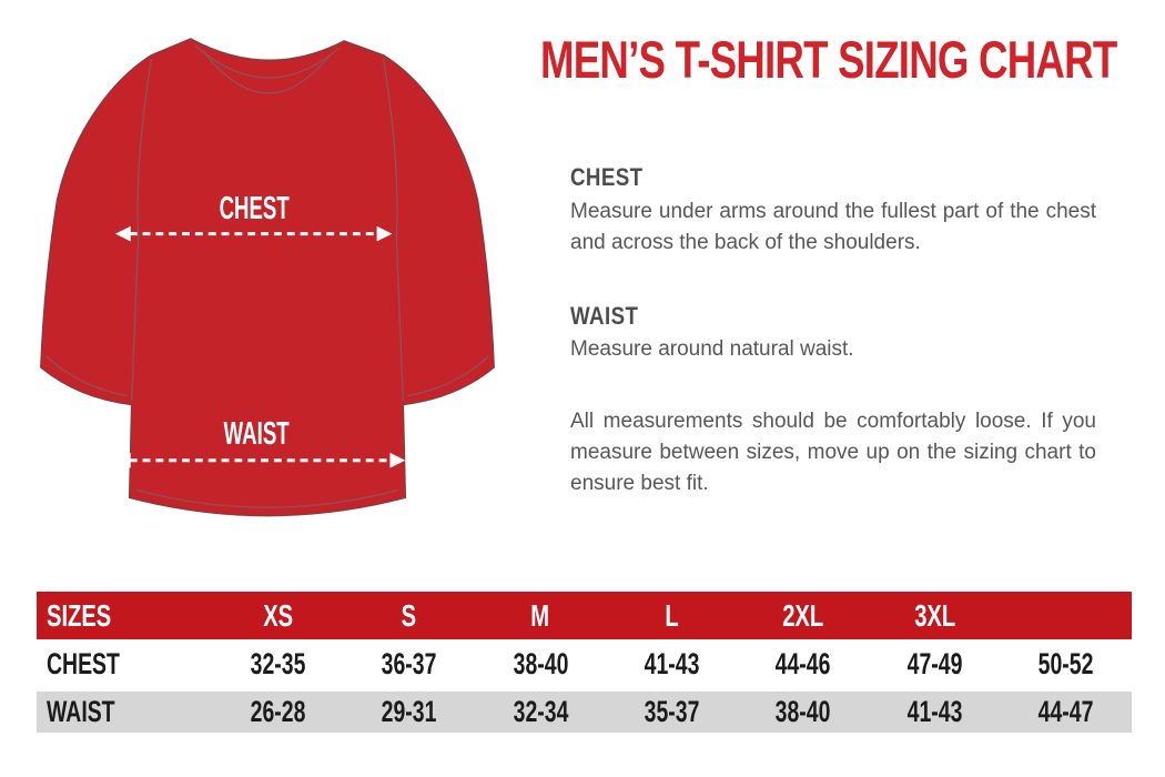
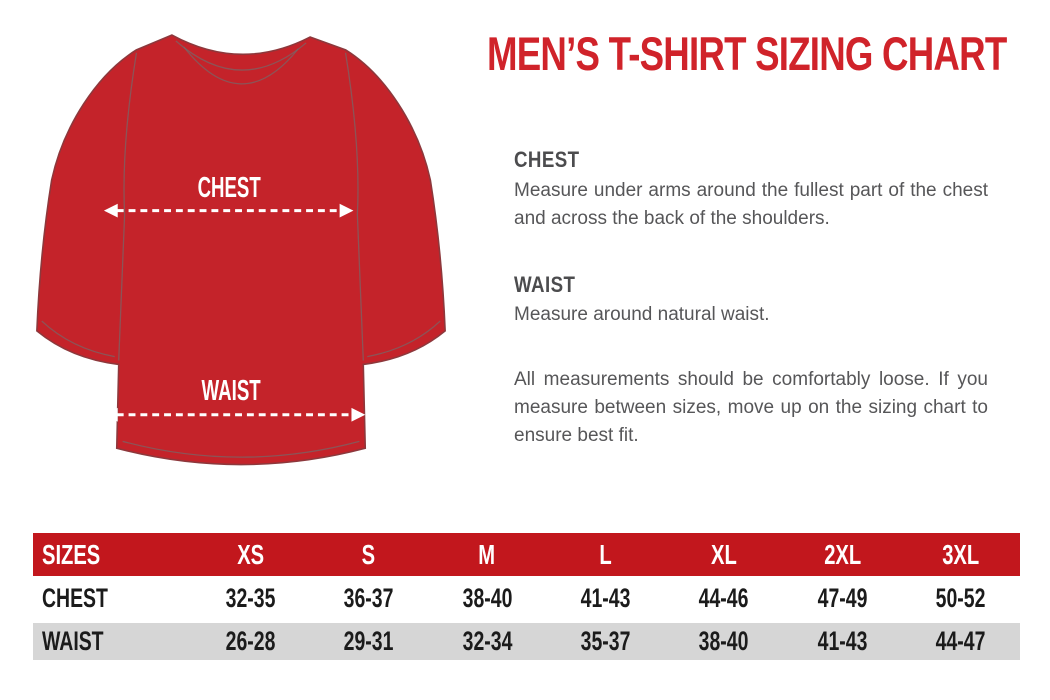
  CHEST
  WAIST
  MEN’S T-SHIRT SIZING CHART
  CHEST
  Measure under arms around the fullest part of the chest and across the back of the shoulders.
  WAIST
  Measure around natural waist.
  All measurements should be comfortably loose. If you measure between sizes, move up on the sizing chart to ensure best fit.
  SIZES
  XS
  S
  M
  L
+ XL
  2XL
  3XL
  CHEST
  32-35
  36-37
  38-40
  41-43
  44-46
  47-49
  50-52
  WAIST
  26-28
  29-31
  32-34
  35-37
  38-40
  41-43
  44-47
